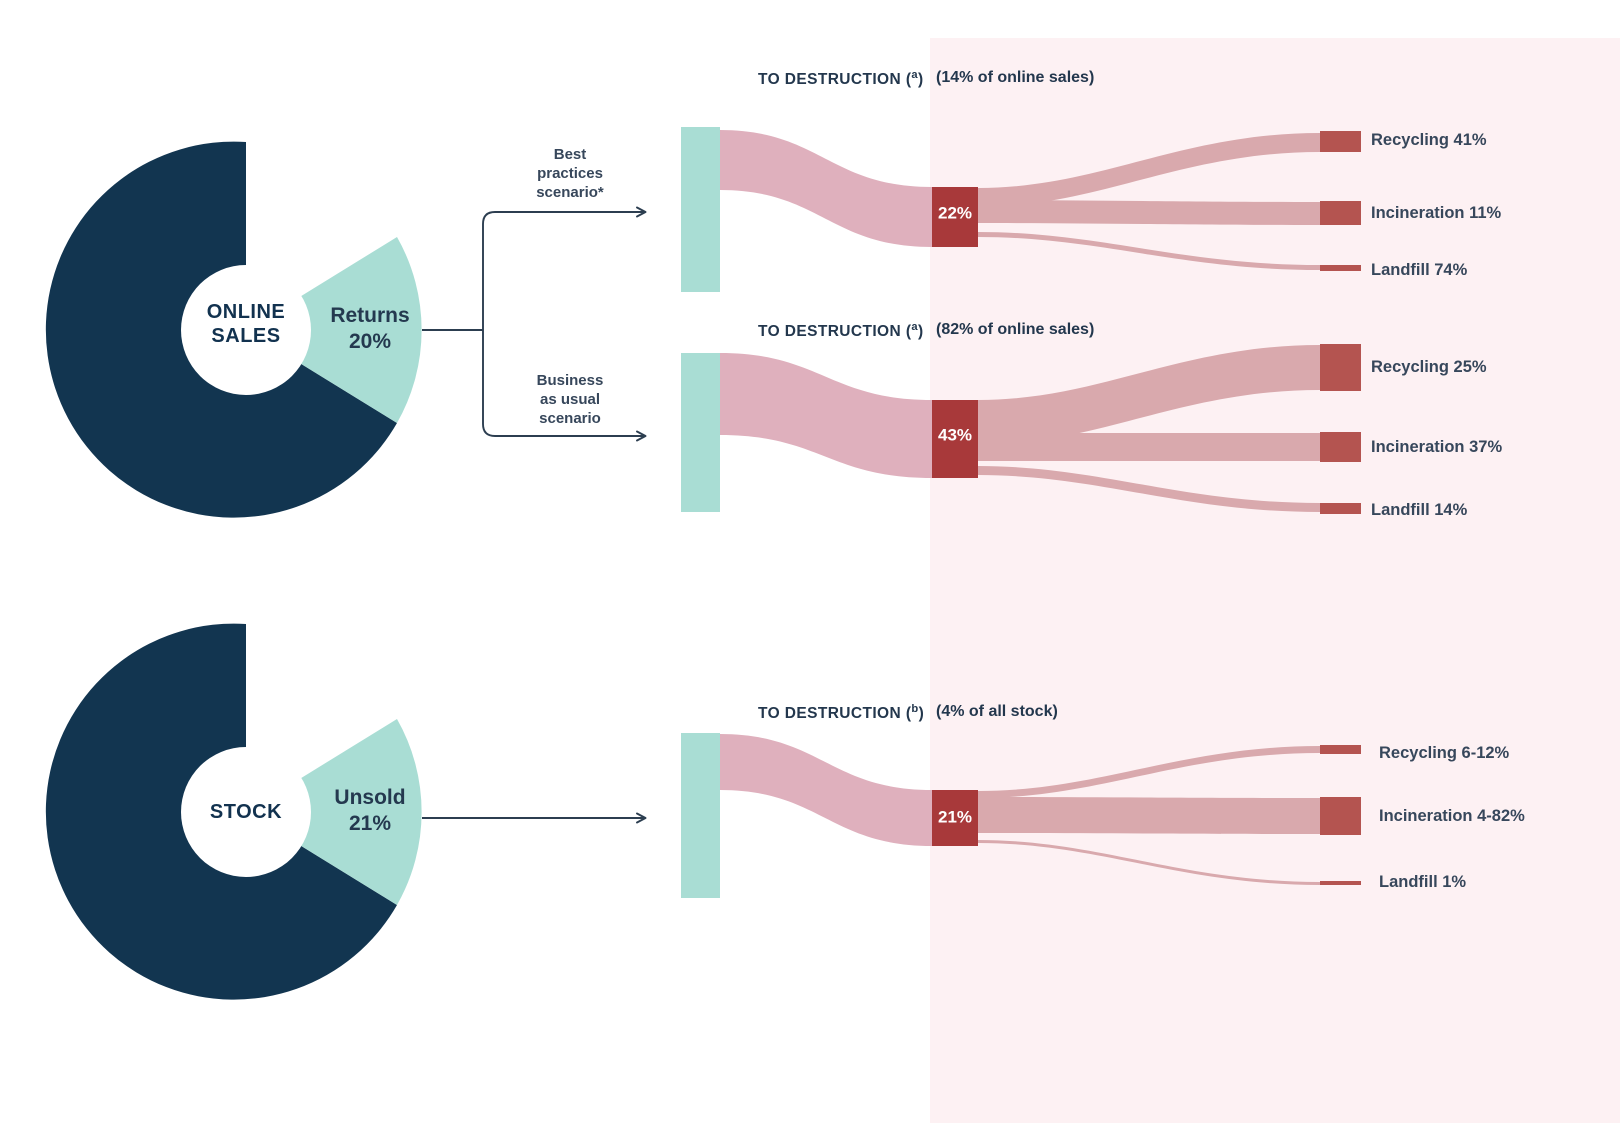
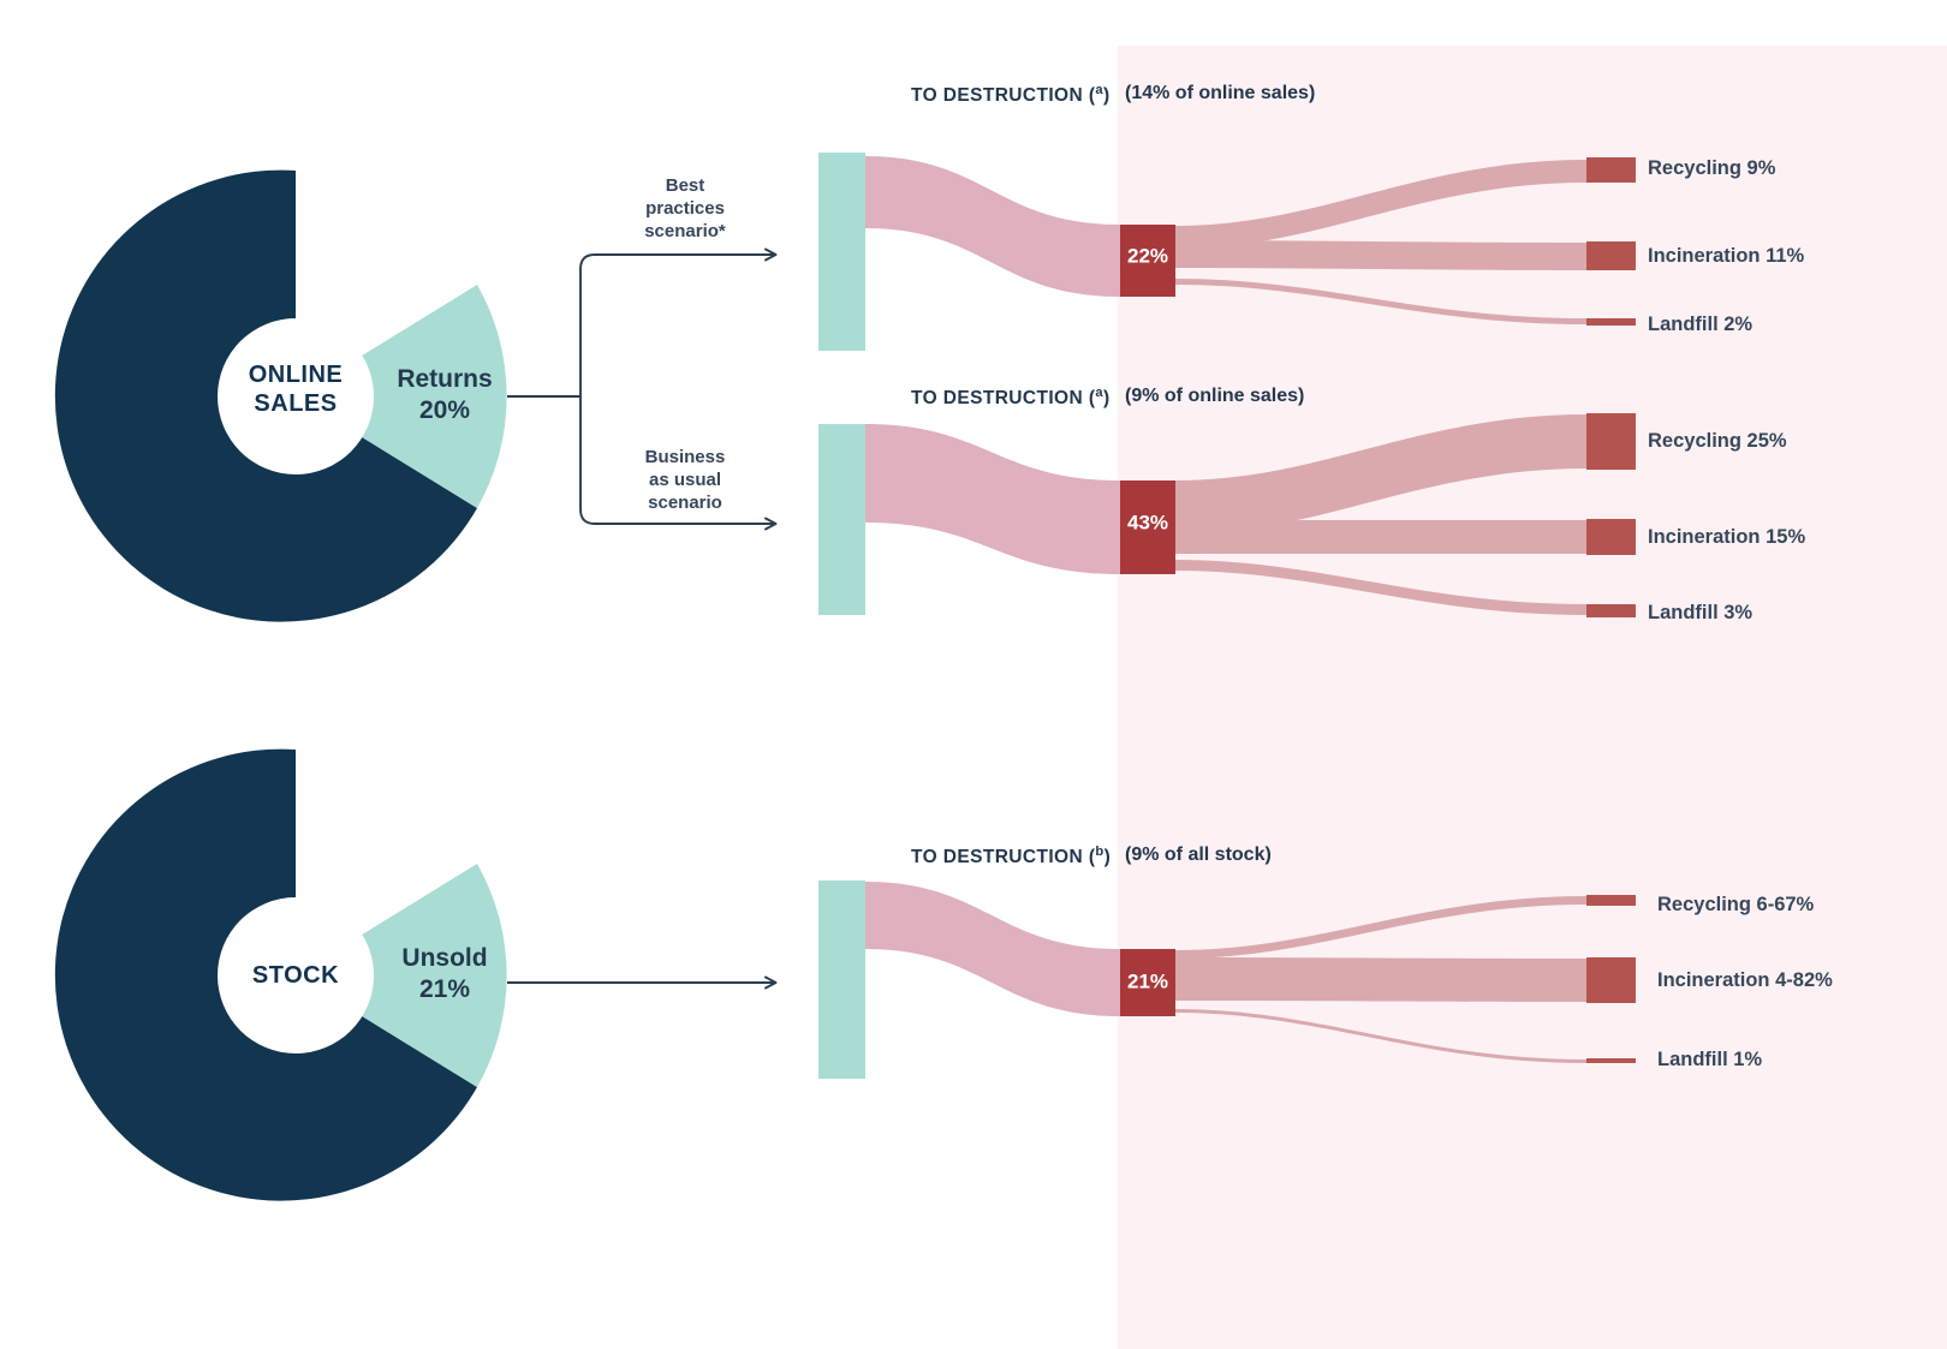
  ONLINE
  SALES
  Returns
  20%
  STOCK
  Unsold
  21%
  Best
  practices
  scenario*
  Business
  as usual
  scenario
  22%
  43%
  21%
  TO DESTRUCTION (a)
  (14% of online sales)
  TO DESTRUCTION (a)
- (82% of online sales)
+ (9% of online sales)
  TO DESTRUCTION (b)
- (4% of all stock)
+ (9% of all stock)
- Recycling 41%
+ Recycling 9%
  Incineration 11%
- Landfill 74%
+ Landfill 2%
  Recycling 25%
- Incineration 37%
+ Incineration 15%
- Landfill 14%
+ Landfill 3%
- Recycling 6-12%
+ Recycling 6-67%
  Incineration 4-82%
  Landfill 1%
